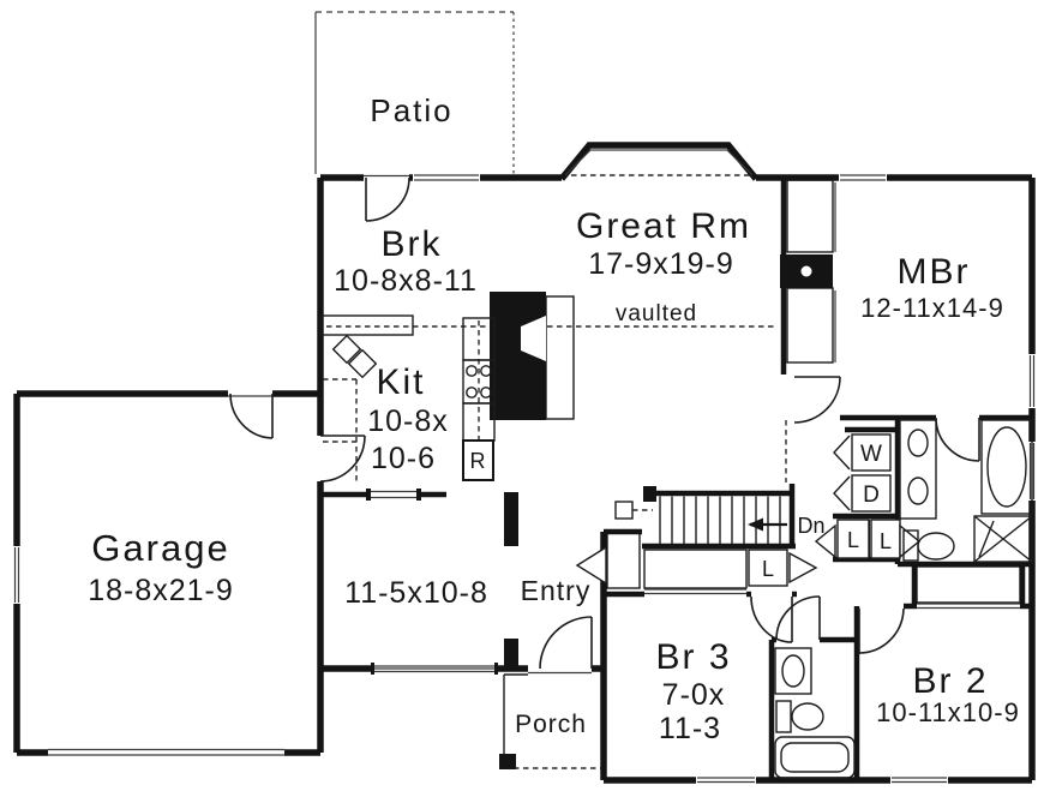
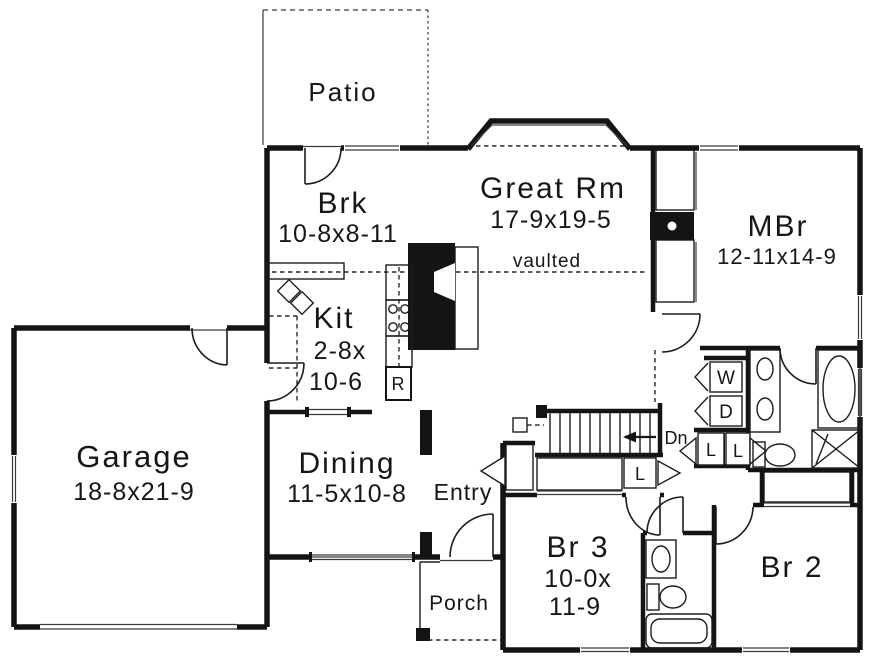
  Patio
  Brk
  10-8x8-11
  Great Rm
- 17-9x19-9
+ 17-9x19-5
  vaulted
  MBr
  12-11x14-9
  Kit
- 10-8x
+ 2-8x
  10-6
  Garage
  18-8x21-9
+ Dining
  11-5x10-8
  Entry
  Porch
  Br 3
- 7-0x
+ 10-0x
- 11-3
+ 11-9
  Br 2
- 10-11x10-9
  W
  D
  L
  L
  L
  R
  Dn
